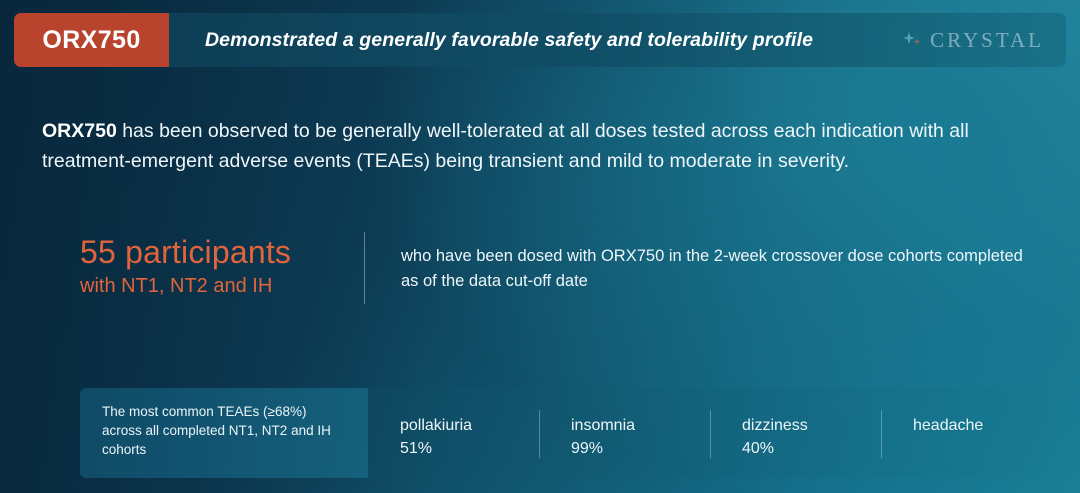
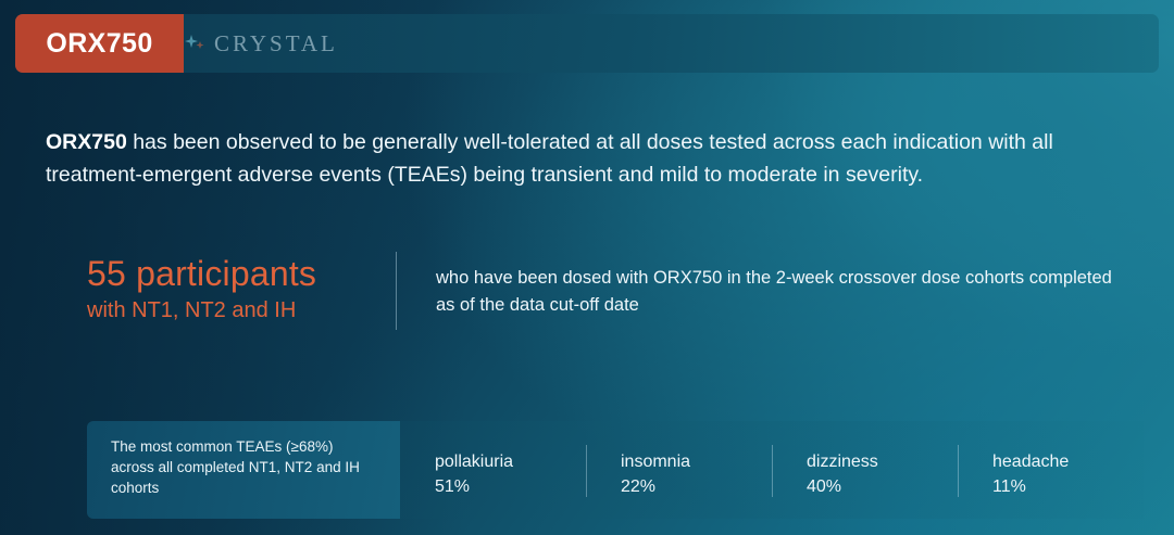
  ORX750
- Demonstrated a generally favorable safety and tolerability profile
  CRYSTAL
  ORX750 has been observed to be generally well-tolerated at all doses tested across each indication with all treatment-emergent adverse events (TEAEs) being transient and mild to moderate in severity.
  55 participants
  with NT1, NT2 and IH
  who have been dosed with ORX750 in the 2-week crossover dose cohorts completed as of the data cut-off date
  The most common TEAEs (≥68%) across all completed NT1, NT2 and IH cohorts
  pollakiuria
  51%
  insomnia
- 99%
+ 22%
  dizziness
  40%
  headache
+ 11%
